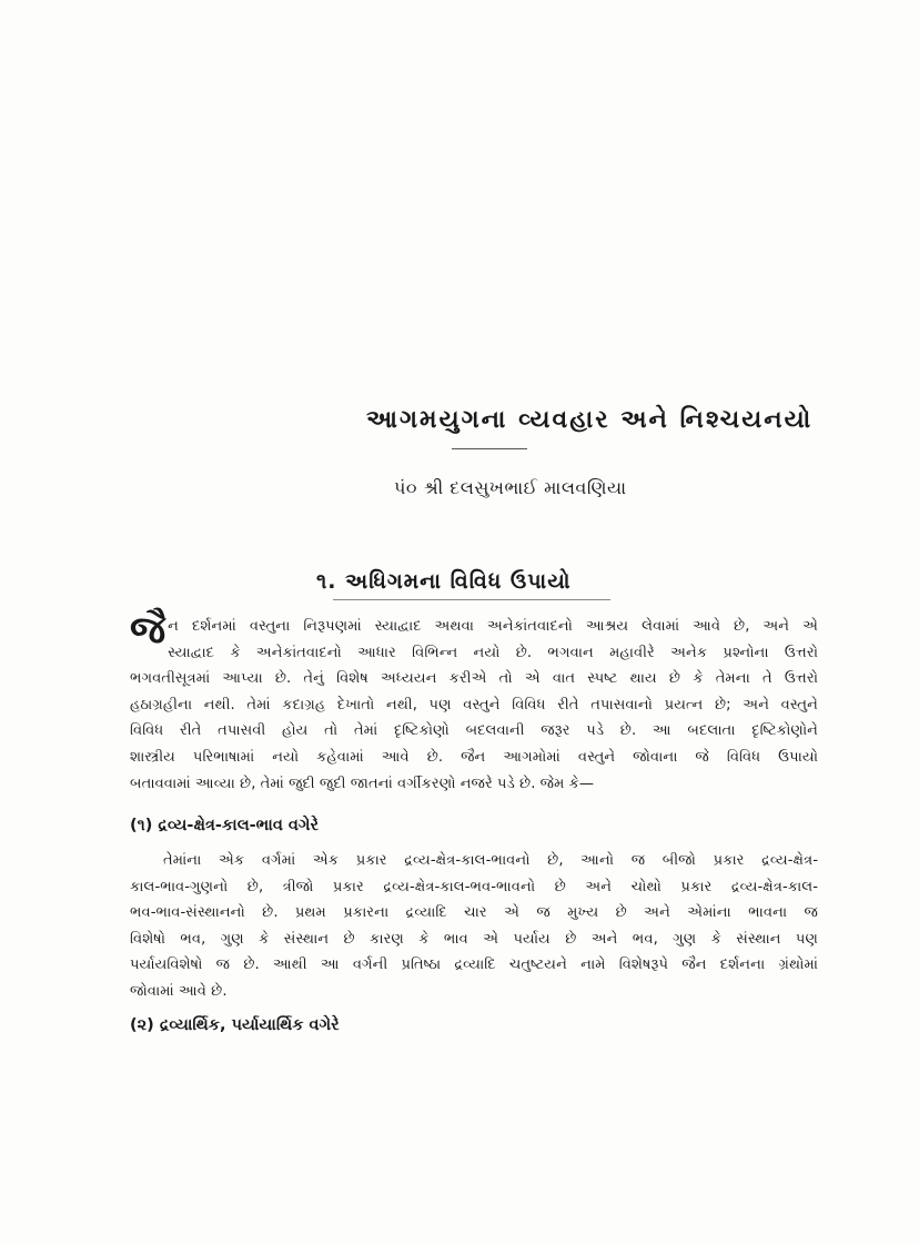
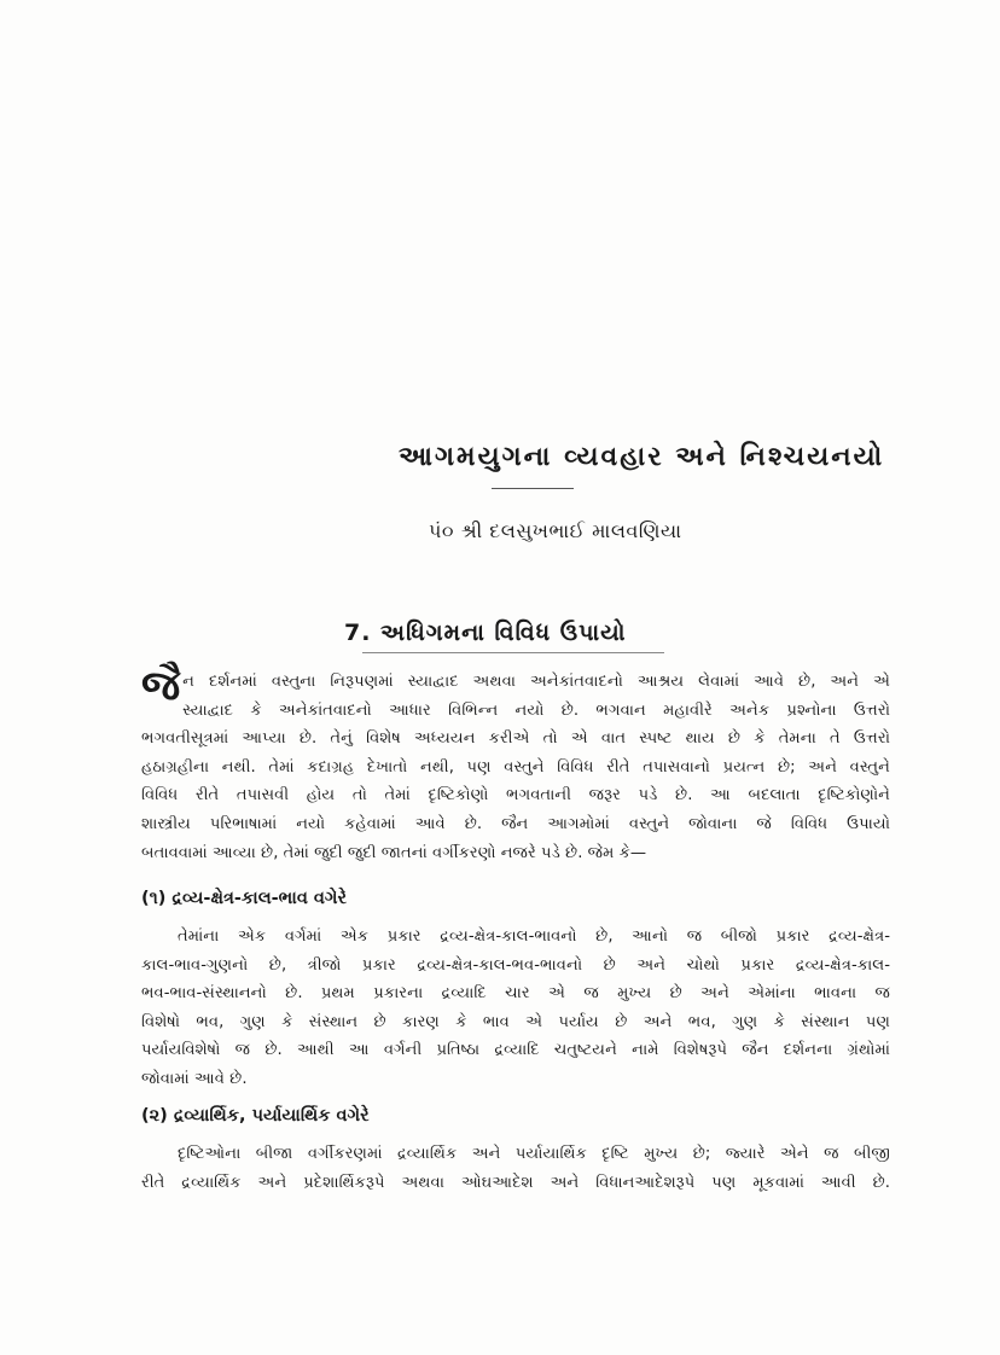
  આગમયુગના વ્યવહાર અને નિશ્ચયનયો
  પં૦ શ્રી દલસુખભાઈ માલવણિયા
- ૧. અધિગમના વિવિધ ઉપાયો
+ 7. અધિગમના વિવિધ ઉપાયો
  જૈ
  ન દર્શનમાં વસ્તુના નિરૂપણમાં સ્યાદ્વાદ અથવા અનેકાંતવાદનો આશ્રય લેવામાં આવે છે, અને એ
  સ્યાદ્વાદ કે અનેકાંતવાદનો આધાર વિભિન્ન નયો છે. ભગવાન મહાવીરે અનેક પ્રશ્નોના ઉત્તરો
  ભગવતીસૂત્રમાં આપ્યા છે. તેનું વિશેષ અધ્યયન કરીએ તો એ વાત સ્પષ્ટ થાય છે કે તેમના તે ઉત્તરો
  હઠાગ્રહીના નથી. તેમાં કદાગ્રહ દેખાતો નથી, પણ વસ્તુને વિવિધ રીતે તપાસવાનો પ્રયત્ન છે; અને વસ્તુને
- વિવિધ રીતે તપાસવી હોય તો તેમાં દૃષ્ટિકોણો બદલવાની જરૂર પડે છે. આ બદલાતા દૃષ્ટિકોણોને
+ વિવિધ રીતે તપાસવી હોય તો તેમાં દૃષ્ટિકોણો ભગવતાની જરૂર પડે છે. આ બદલાતા દૃષ્ટિકોણોને
  શાસ્ત્રીય પરિભાષામાં નયો કહેવામાં આવે છે. જૈન આગમોમાં વસ્તુને જોવાના જે વિવિધ ઉપાયો
  બતાવવામાં આવ્યા છે, તેમાં જુદી જુદી જાતનાં વર્ગીકરણો નજરે પડે છે. જેમ કે—
  (૧) દ્રવ્ય-ક્ષેત્ર-કાલ-ભાવ વગેરે
  તેમાંના એક વર્ગમાં એક પ્રકાર દ્રવ્ય-ક્ષેત્ર-કાલ-ભાવનો છે, આનો જ બીજો પ્રકાર દ્રવ્ય-ક્ષેત્ર-
  કાલ-ભાવ-ગુણનો છે, ત્રીજો પ્રકાર દ્રવ્ય-ક્ષેત્ર-કાલ-ભવ-ભાવનો છે અને ચોથો પ્રકાર દ્રવ્ય-ક્ષેત્ર-કાલ-
  ભવ-ભાવ-સંસ્થાનનો છે. પ્રથમ પ્રકારના દ્રવ્યાદિ ચાર એ જ મુખ્ય છે અને એમાંના ભાવના જ
  વિશેષો ભવ, ગુણ કે સંસ્થાન છે કારણ કે ભાવ એ પર્યાય છે અને ભવ, ગુણ કે સંસ્થાન પણ
  પર્યાયવિશેષો જ છે. આથી આ વર્ગની પ્રતિષ્ઠા દ્રવ્યાદિ ચતુષ્ટયને નામે વિશેષરૂપે જૈન દર્શનના ગ્રંથોમાં
  જોવામાં આવે છે.
  (૨) દ્રવ્યાર્થિક, પર્યાયાર્થિક વગેરે
+ દૃષ્ટિઓના બીજા વર્ગીકરણમાં દ્રવ્યાર્થિક અને પર્યાયાર્થિક દૃષ્ટિ મુખ્ય છે; જ્યારે એને જ બીજી
+ રીતે દ્રવ્યાર્થિક અને પ્રદેશાર્થિકરૂપે અથવા ઓઘઆદેશ અને વિધાનઆદેશરૂપે પણ મૂકવામાં આવી છે.
